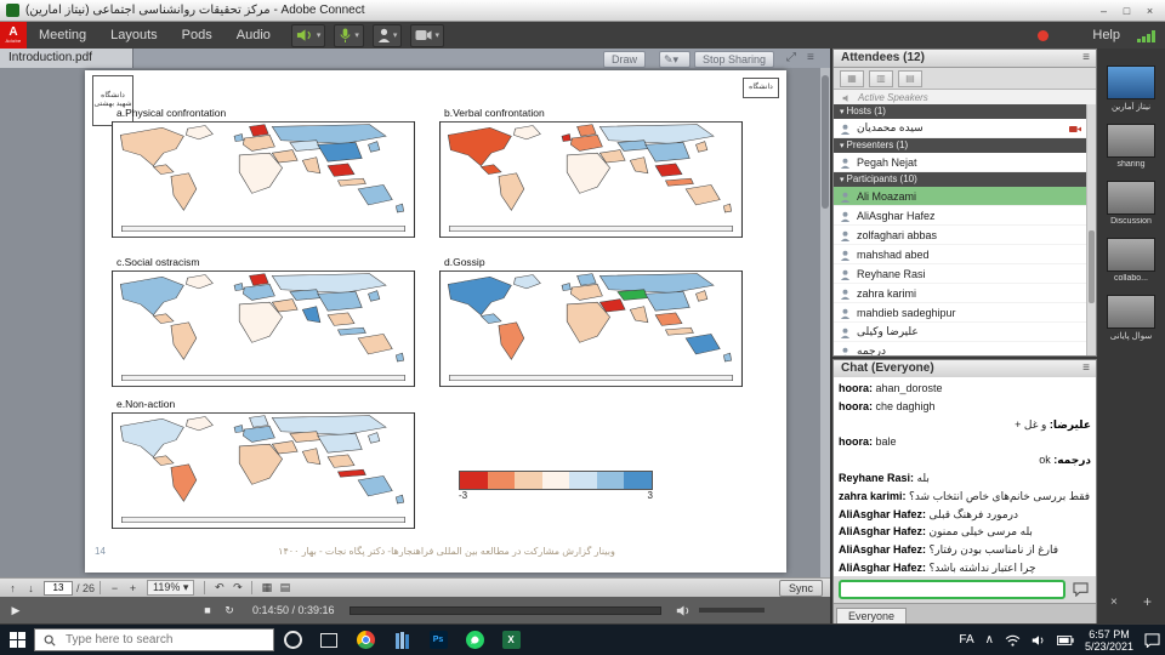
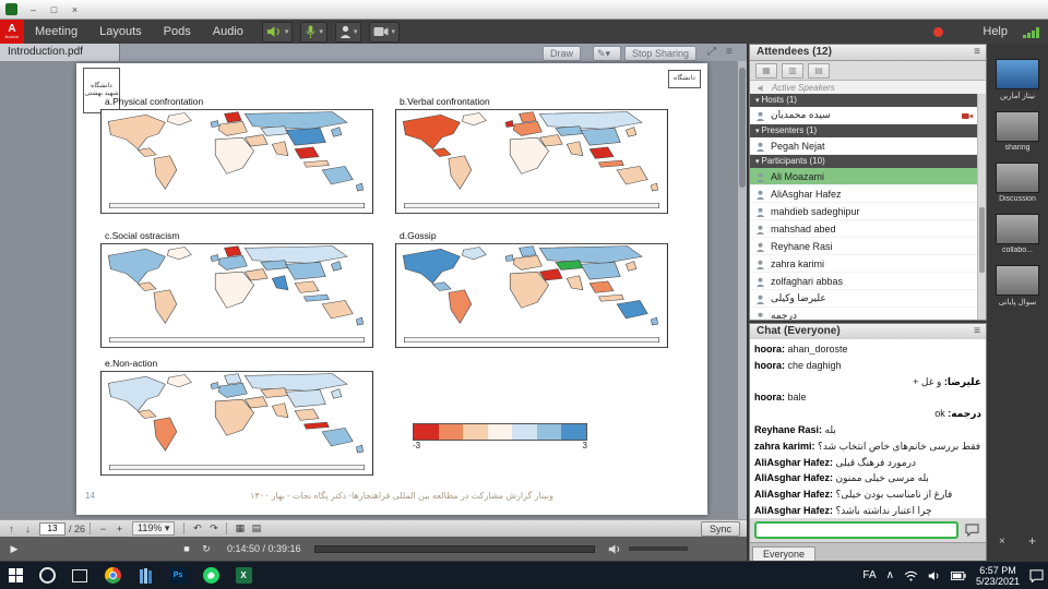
- مرکز تحقیقات روانشناسی اجتماعی (نیتاز آمارین) - Adobe Connect
  –
  □
  ×
  A
  Meeting
  Layouts
  Pods
  Audio
  Help
  Introduction.pdf
  Draw
  ✎▾
  Stop Sharing
  ⤢
  ≡
  a.Physical confrontation
  b.Verbal confrontation
  c.Social ostracism
  d.Gossip
  e.Non-action
  -3
  3
  14
  وبینار گزارش مشارکت در مطالعه بین المللی فراهنجارها- دکتر پگاه نجات - بهار ۱۴۰۰
  ↑
  ↓
  13
  / 26
  −
  +
  119% ▾
  ↶
  ↷
  ▦
  ▤
  Sync
  ▶
  ■
  ↻
  0:14:50 / 0:39:16
  Attendees (12)
  ≡
  ▦
  ▥
  ▤
  Active Speakers
  Hosts (1)
  سیده محمدیان
  Presenters (1)
  Pegah Nejat
  Participants (10)
  Ali Moazami
  AliAsghar Hafez
- zolfaghari abbas
+ mahdieb sadeghipur
  mahshad abed
  Reyhane Rasi
  zahra karimi
- mahdieb sadeghipur
+ zolfaghari abbas
  علیرضا وکیلی
  درجمه
  Chat (Everyone)
  ≡
  hoora: ahan_doroste
  hoora: che daghigh
  علیرضا: و غل +
  hoora: bale
  درجمه: ok
  Reyhane Rasi: بله
  zahra karimi: فقط بررسی خانم‌های خاص انتخاب شد؟
  AliAsghar Hafez: درمورد فرهنگ قبلی
  AliAsghar Hafez: بله مرسی خیلی ممنون
- AliAsghar Hafez: فارغ از نامناسب بودن رفتار؟
+ AliAsghar Hafez: فارغ از نامناسب بودن خیلی؟
  AliAsghar Hafez: چرا اعتبار نداشته باشد؟
  Everyone
  ×
  +
- Type here to search
  X
  FA
  ∧
  6:57 PM
  5/23/2021
